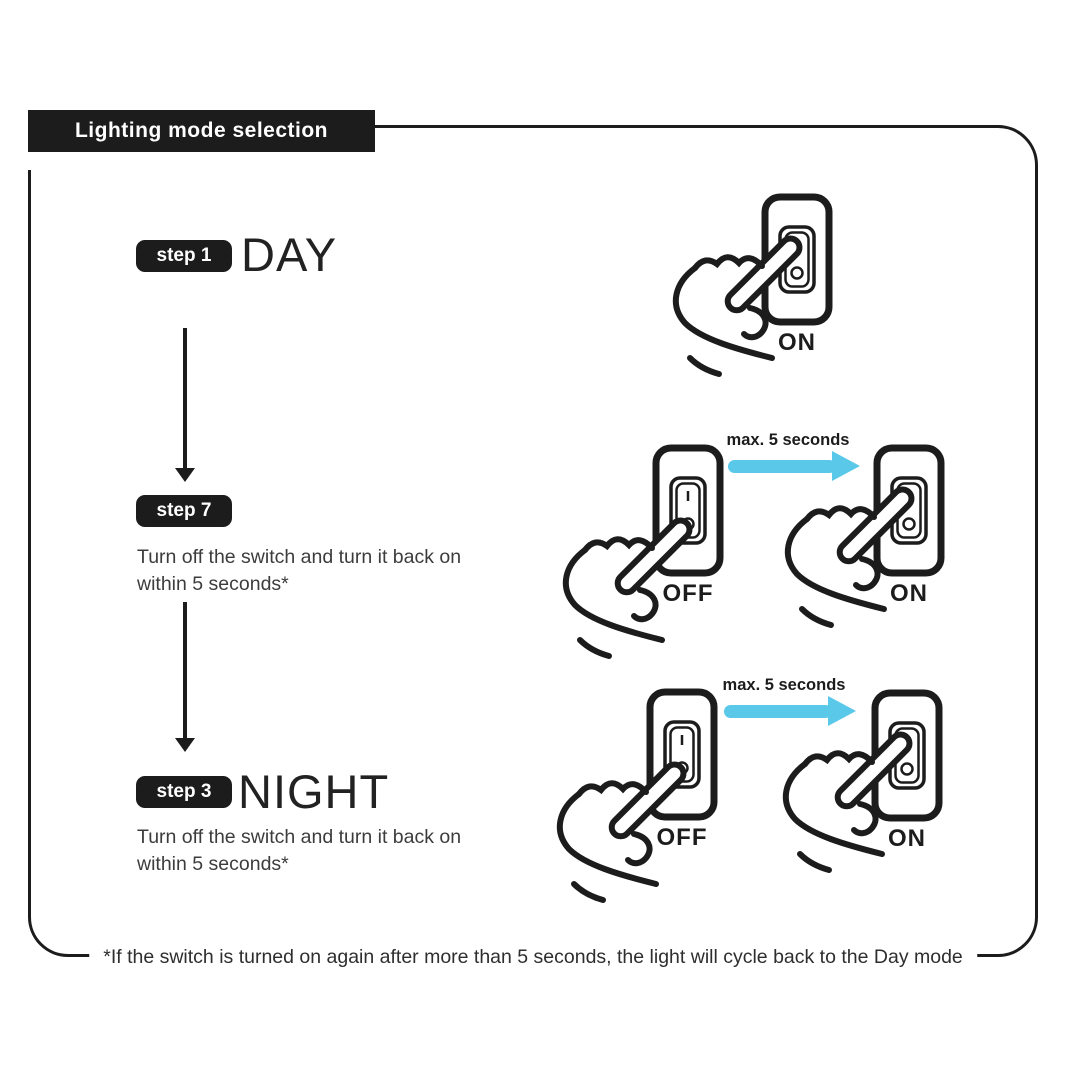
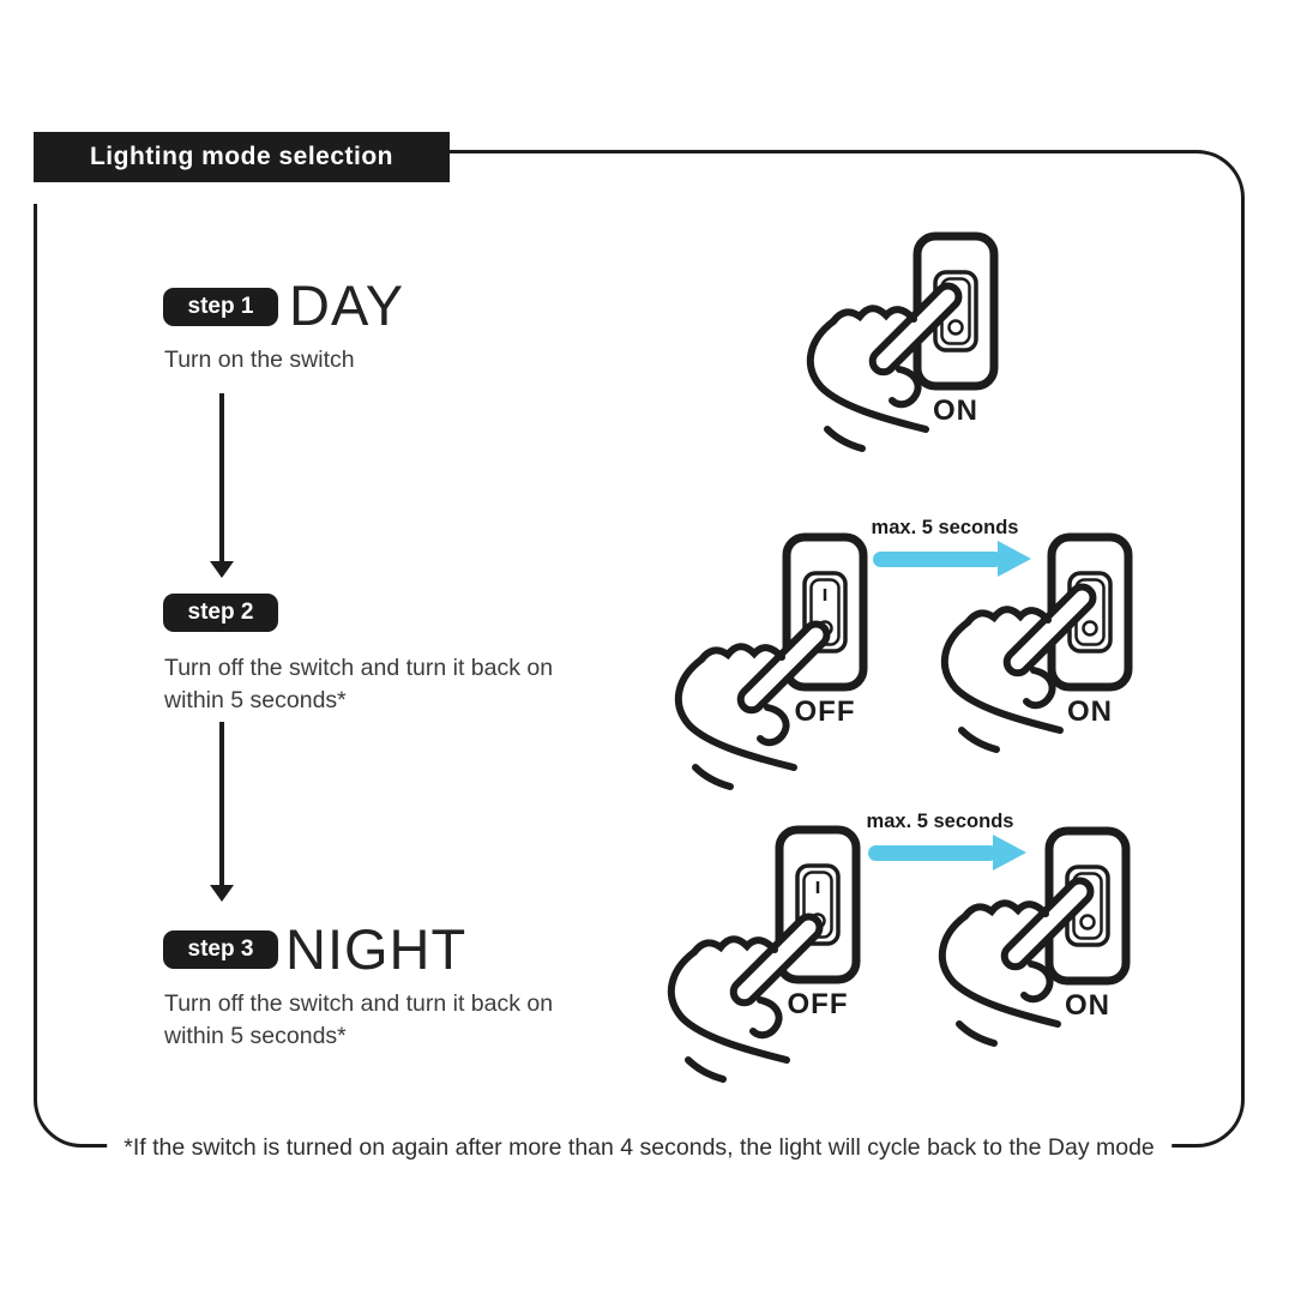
  Lighting mode selection
  step 1
  DAY
+ Turn on the switch
  ON
- step 7
+ step 2
  Turn off the switch and turn it back on within 5 seconds*
  OFF
  max. 5 seconds
  ON
  step 3
  NIGHT
  Turn off the switch and turn it back on within 5 seconds*
  OFF
  max. 5 seconds
  ON
- *If the switch is turned on again after more than 5 seconds, the light will cycle back to the Day mode
+ *If the switch is turned on again after more than 4 seconds, the light will cycle back to the Day mode
